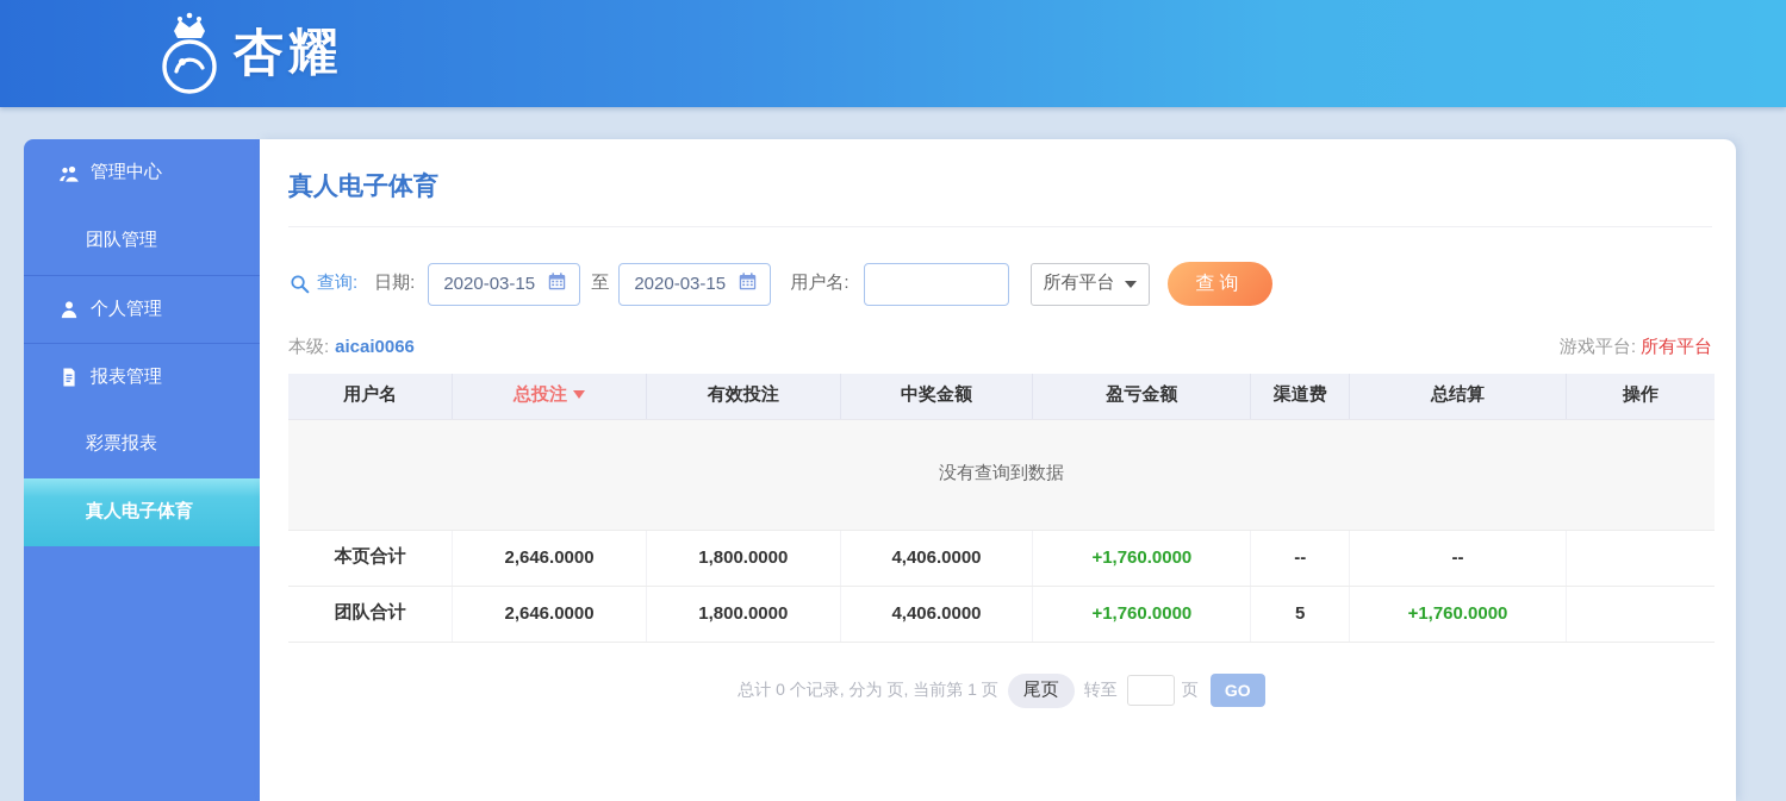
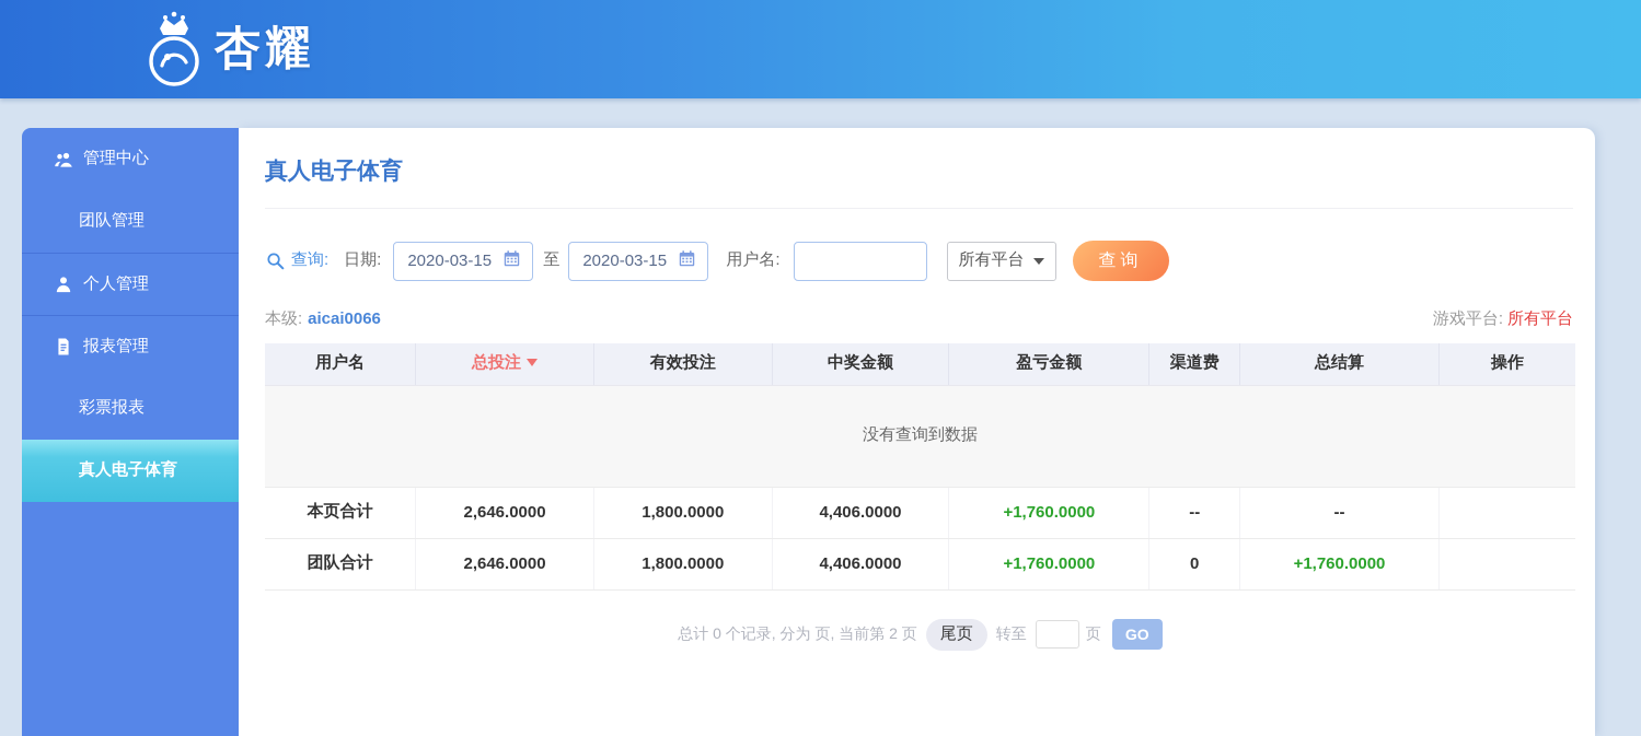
  杏耀
  管理中心
  团队管理
  个人管理
  报表管理
  彩票报表
  真人电子体育
  真人电子体育
  查询:
  日期:
  2020-03-15
  至
  2020-03-15
  用户名:
  所有平台
  查询
  本级: aicai0066
  游戏平台: 所有平台
  用户名	总投注	有效投注	中奖金额	盈亏金额	渠道费	总结算	操作
  没有查询到数据
  本页合计	2,646.0000	1,800.0000	4,406.0000	+1,760.0000	--	--
- 团队合计	2,646.0000	1,800.0000	4,406.0000	+1,760.0000	5	+1,760.0000
+ 团队合计	2,646.0000	1,800.0000	4,406.0000	+1,760.0000	0	+1,760.0000
- 总计 0 个记录, 分为 页, 当前第 1 页
+ 总计 0 个记录, 分为 页, 当前第 2 页
  尾页
  转至
  页
  GO
